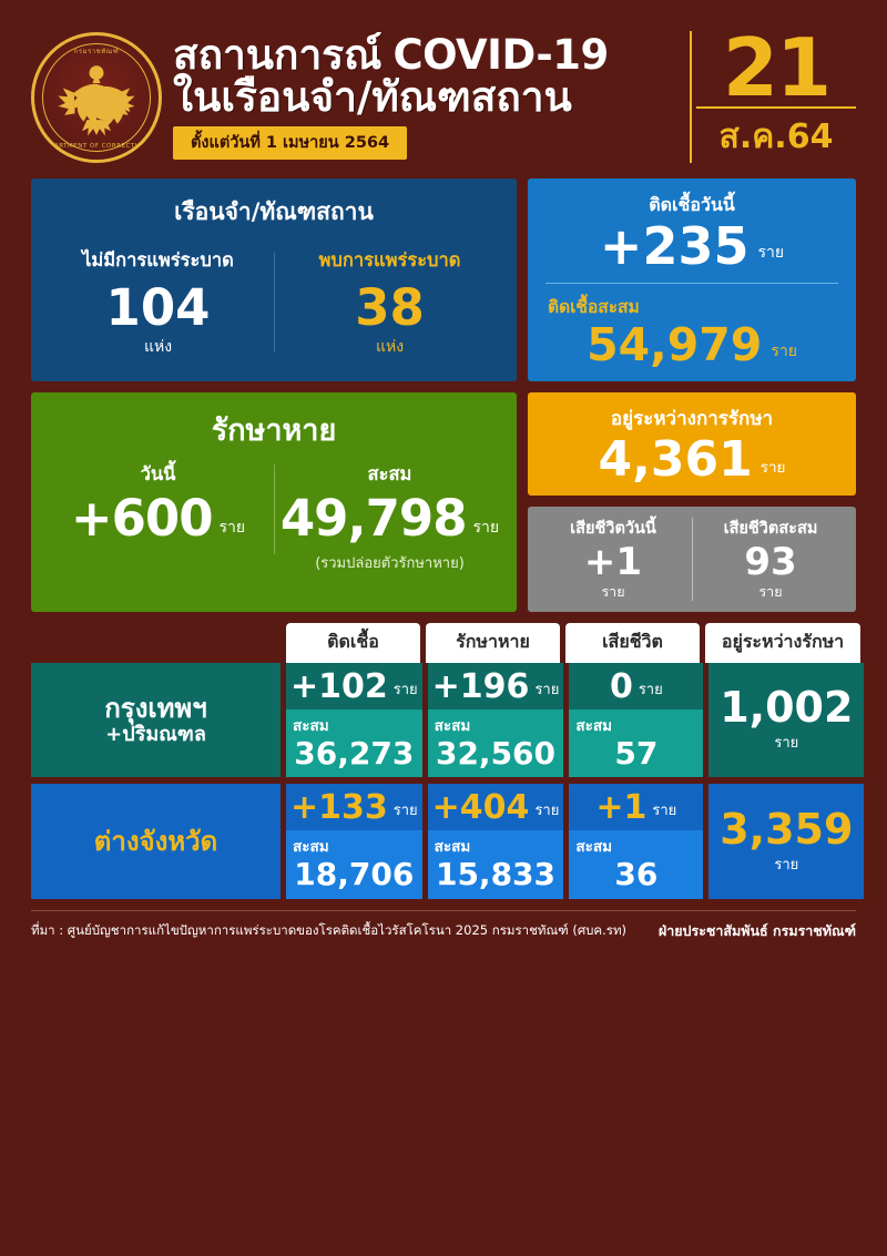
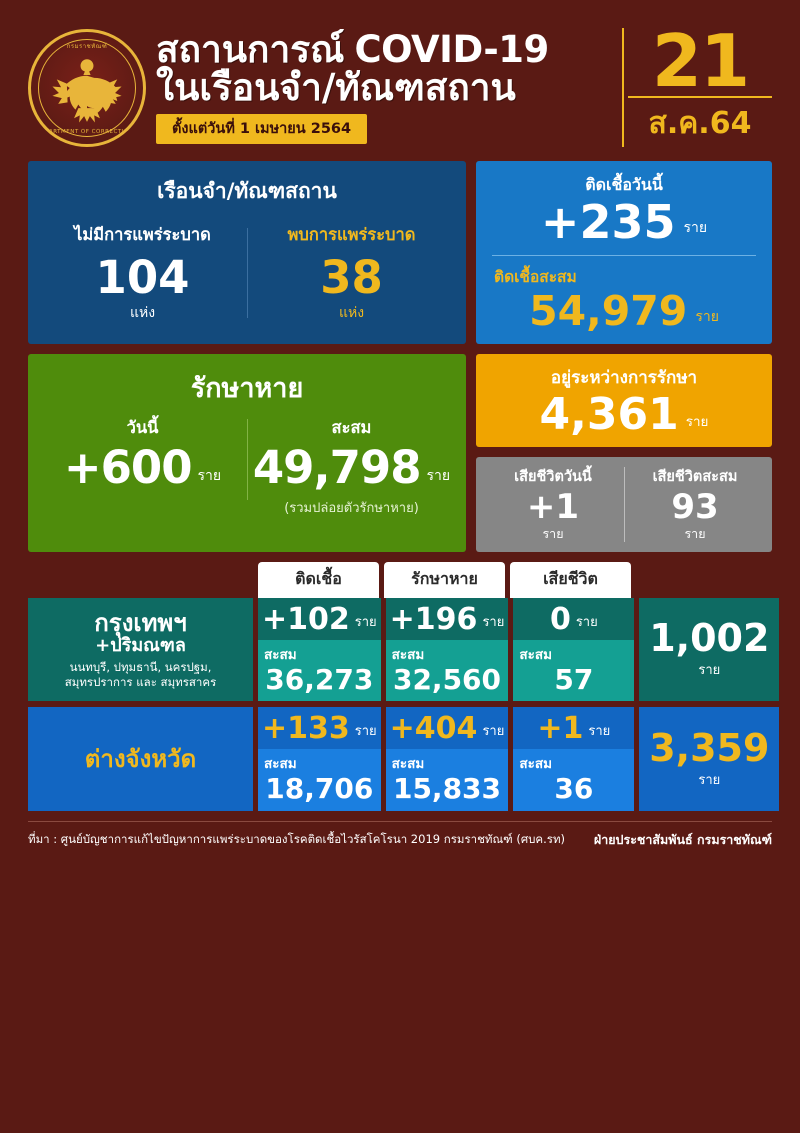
  สถานการณ์
  COVID-19
  ในเรือนจำ/ทัณฑสถาน
  ตั้งแต่วันที่ 1 เมษายน 2564
  21
  ส.ค.64
  เรือนจำ/ทัณฑสถาน
  ไม่มีการแพร่ระบาด
  104
  แห่ง
  พบการแพร่ระบาด
  38
  แห่ง
  ติดเชื้อวันนี้
  +235
  ราย
  ติดเชื้อสะสม
  54,979
  ราย
  รักษาหาย
  วันนี้
  +600
  ราย
  สะสม
  49,798
  ราย
  (รวมปล่อยตัวรักษาหาย)
  อยู่ระหว่างการรักษา
  4,361
  ราย
  เสียชีวิตวันนี้
  +1
  ราย
  เสียชีวิตสะสม
  93
  ราย
  ติดเชื้อ
  รักษาหาย
  เสียชีวิต
- อยู่ระหว่างรักษา
  กรุงเทพฯ
  +ปริมณฑล
+ นนทบุรี, ปทุมธานี, นครปฐม, สมุทรปราการ และ สมุทรสาคร
  +102
  ราย
  สะสม
  36,273
  +196
  ราย
  สะสม
  32,560
  0
  ราย
  สะสม
  57
  1,002
  ราย
  ต่างจังหวัด
  +133
  ราย
  สะสม
  18,706
  +404
  ราย
  สะสม
  15,833
  +1
  ราย
  สะสม
  36
  3,359
  ราย
- ที่มา : ศูนย์บัญชาการแก้ไขปัญหาการแพร่ระบาดของโรคติดเชื้อไวรัสโคโรนา 2025 กรมราชทัณฑ์ (ศบค.รท)
+ ที่มา : ศูนย์บัญชาการแก้ไขปัญหาการแพร่ระบาดของโรคติดเชื้อไวรัสโคโรนา 2019 กรมราชทัณฑ์ (ศบค.รท)
  ฝ่ายประชาสัมพันธ์ กรมราชทัณฑ์
